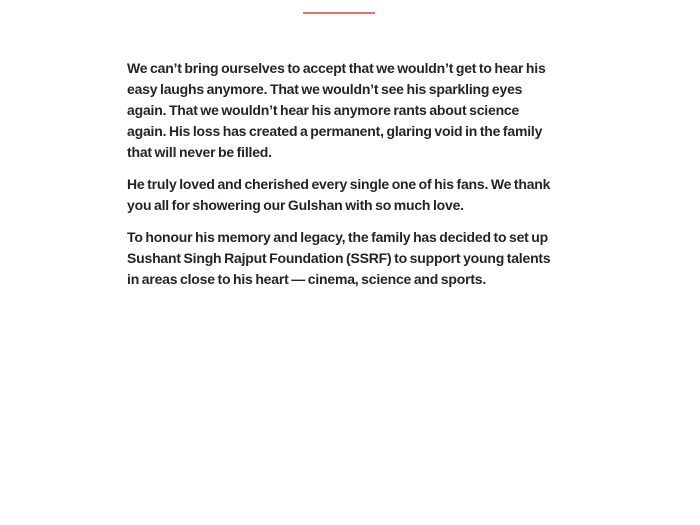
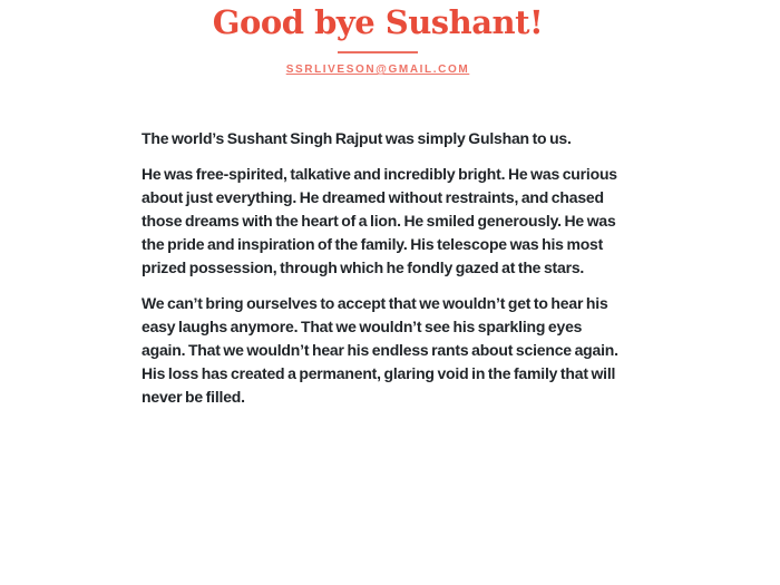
+ Good bye Sushant!
+ SSRLIVESON@GMAIL.COM
+ The world’s Sushant Singh Rajput was simply Gulshan to us.
+ He was free-spirited, talkative and incredibly bright. He was curious about just everything. He dreamed without restraints, and chased those dreams with the heart of a lion. He smiled generously. He was the pride and inspiration of the family. His telescope was his most prized possession, through which he fondly gazed at the stars.
- We can’t bring ourselves to accept that we wouldn’t get to hear his easy laughs anymore. That we wouldn’t see his sparkling eyes again. That we wouldn’t hear his anymore rants about science again. His loss has created a permanent, glaring void in the family that will never be filled.
+ We can’t bring ourselves to accept that we wouldn’t get to hear his easy laughs anymore. That we wouldn’t see his sparkling eyes again. That we wouldn’t hear his endless rants about science again. His loss has created a permanent, glaring void in the family that will never be filled.
- He truly loved and cherished every single one of his fans. We thank you all for showering our Gulshan with so much love.
- To honour his memory and legacy, the family has decided to set up Sushant Singh Rajput Foundation (SSRF) to support young talents in areas close to his heart — cinema, science and sports.
